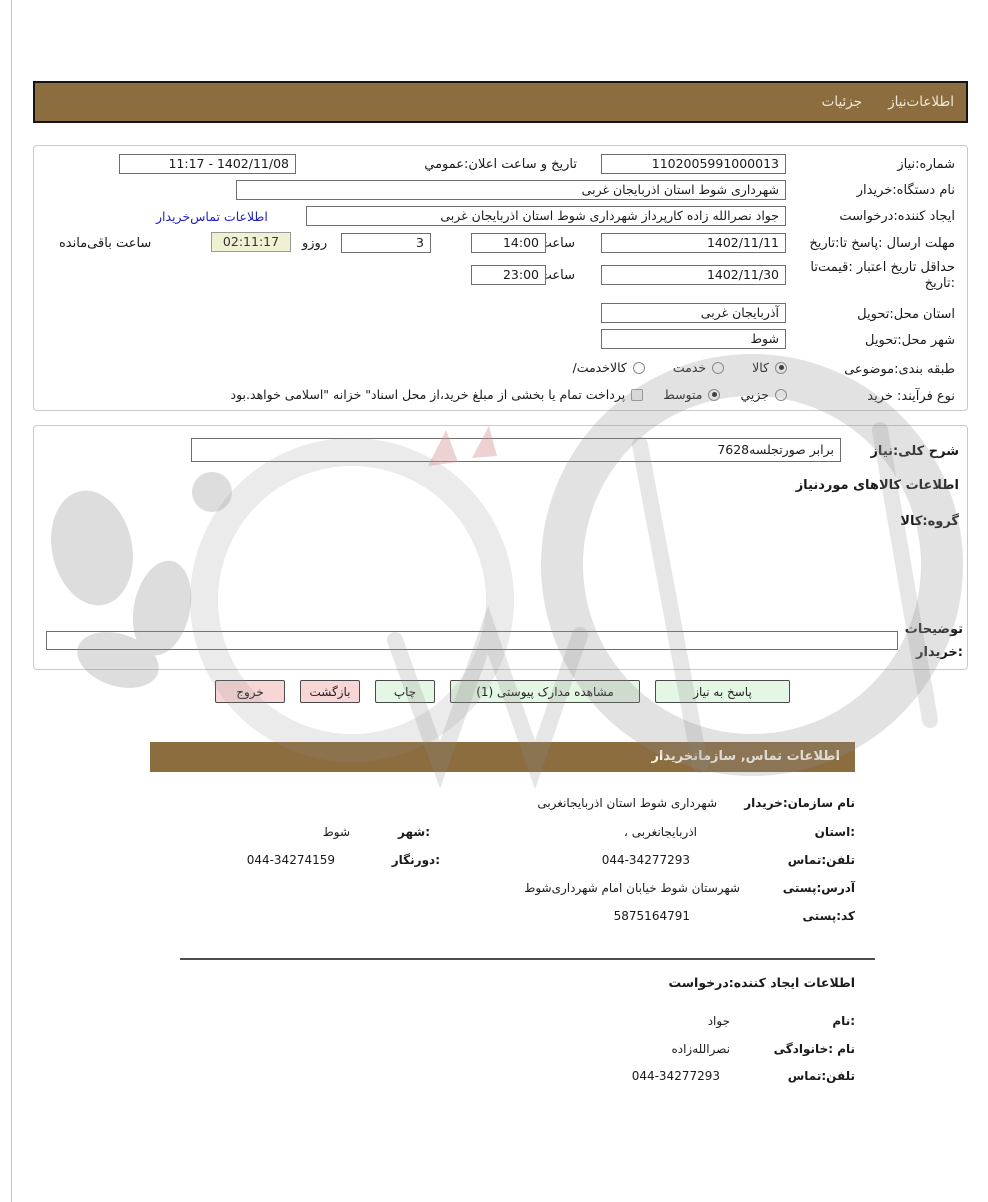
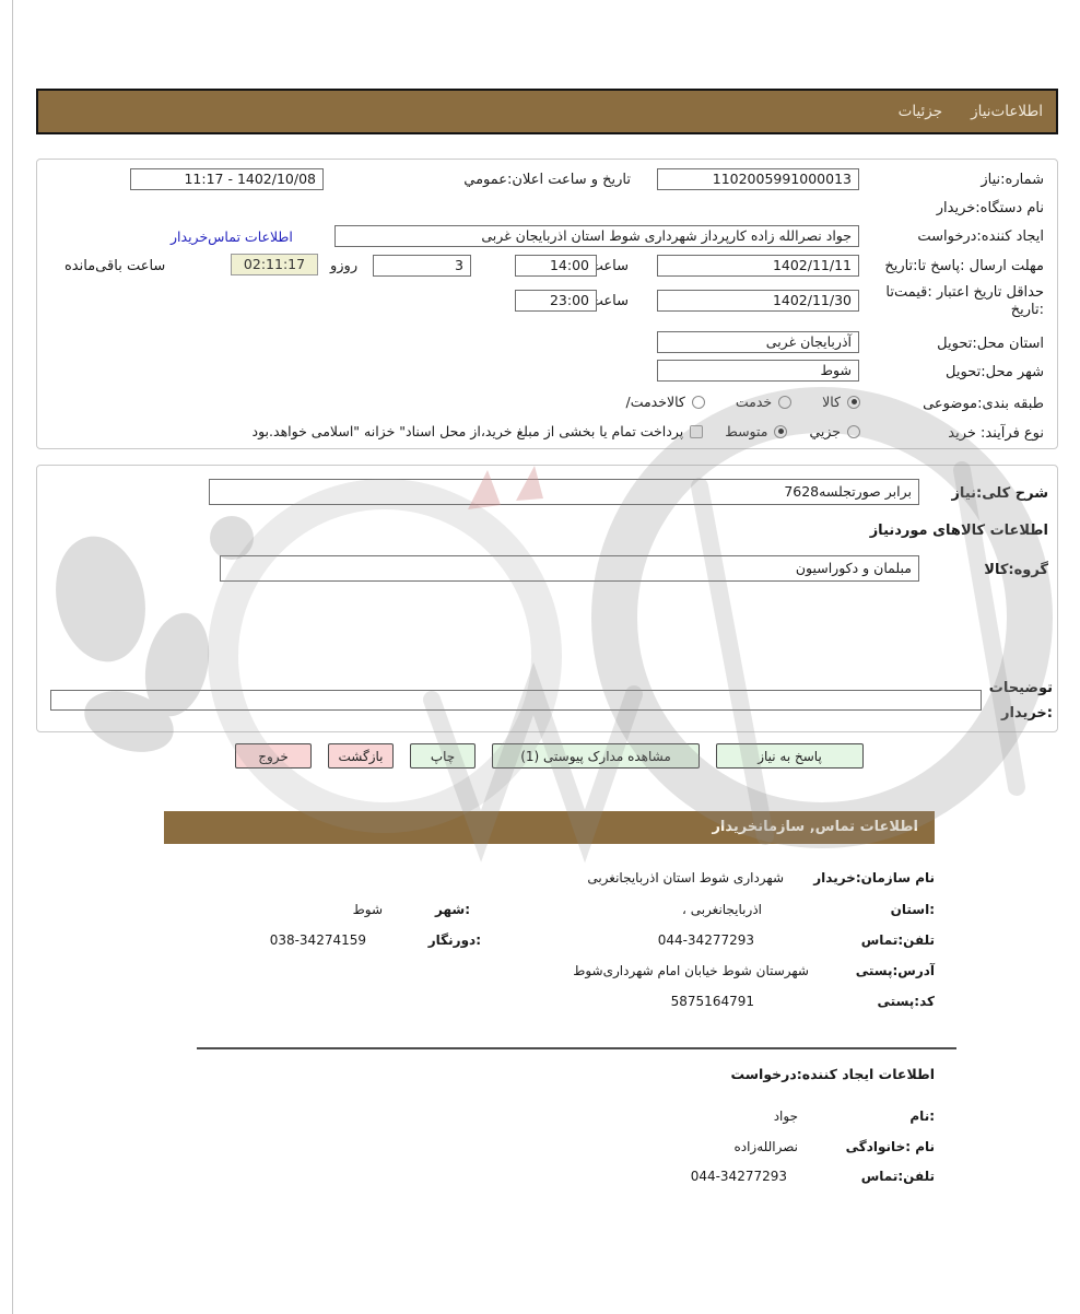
  اطلاعات‌نیاز
  جزئیات
  شماره:نیاز
  1102005991000013
  تاریخ و ساعت اعلان:عمومي
- 1402/11/08 - 11:17
+ 1402/10/08 - 11:17
  نام دستگاه:خریدار
- شهرداری شوط استان اذربایجان غربی
  ایجاد کننده:درخواست
  جواد نصرالله زاده کارپرداز شهرداری شوط استان اذربایجان غربی
  اطلاعات تماس‌خریدار
  مهلت ارسال :پاسخ تا:تاریخ
  1402/11/11
  ساع
  14:00
  3
  روزو
  02:11:17
  ساعت باقی‌مانده
  حداقل تاریخ اعتبار :قیمت‌تا
  :تاریخ
  1402/11/30
  ساع
  23:00
  استان محل:تحویل
  آذربایجان غربی
  شهر محل:تحویل
  شوط
  طبقه بندی:موضوعی
  کالا
  خدمت
  کالاخدمت/
  نوع فرآیند: خرید
  جزیي
  متوسط
  پرداخت تمام یا بخشی از مبلغ خرید،از محل اسناد" خزانه "اسلامی خواهد.بود
  شرح کلی:نیاز
  برابر صورتجلسه7628
  اطلاعات کالاهای موردنیاز
  گروه:کالا
+ مبلمان و دکوراسیون
  توضیحات
  :خریدار
  پاسخ به نیاز
  مشاهده مدارک پیوستی (1)
  چاپ
  بازگشت
  خروج
  اطلاعات تماس, سازمانخریدار
  نام سازمان:خریدار
  شهرداری شوط استان اذربایجانغربی
  :استان
  اذربایجانغربی ،
  :شهر
  شوط
  تلفن:تماس
  044-34277293
  :دورنگار
- 044-34274159
+ 038-34274159
  آدرس:پستی
  شهرستان شوط خیابان امام شهرداری‌شوط
  کد:پستی
  5875164791
  اطلاعات ایجاد کننده:درخواست
  :نام
  جواد
  نام :خانوادگی
  نصرالله‌زاده
  تلفن:تماس
  044-34277293
